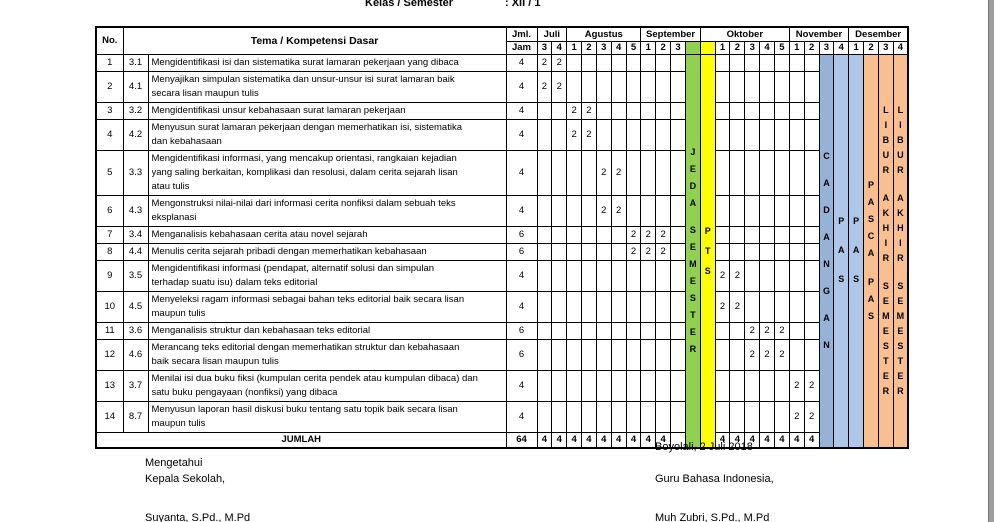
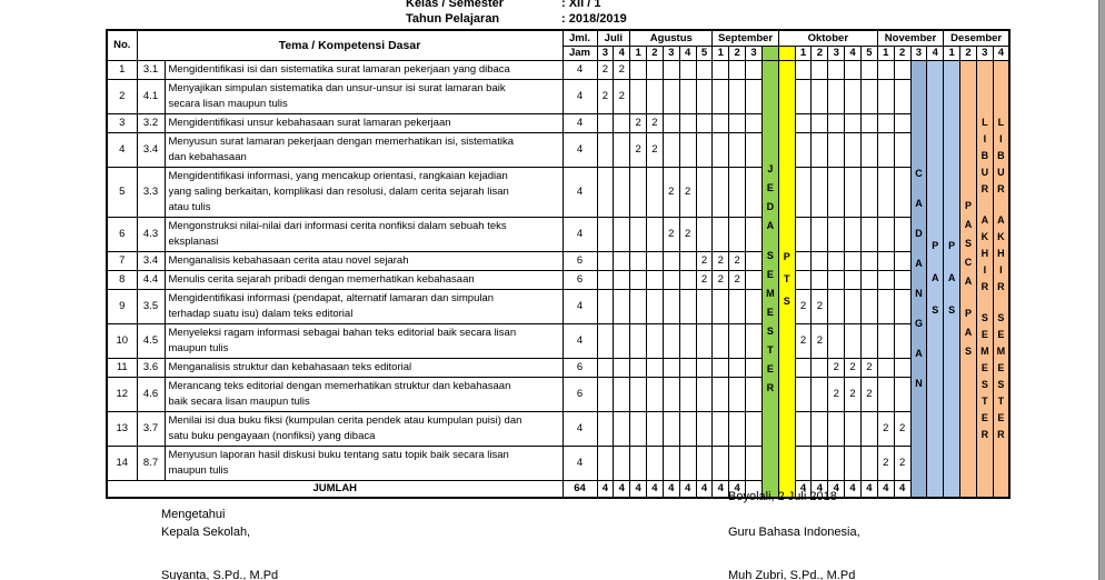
  Kelas / Semester : XII / 1
+ Tahun Pelajaran : 2018/2019
  No.	Tema / Kompetensi Dasar	Jml.	Juli	Agustus	September	Oktober	November	Desember
  Jam	3	4	1	2	3	4	5	1	2	3			1	2	3	4	5	1	2	3	4	1	2	3	4
  1	3.1	Mengidentifikasi isi dan sistematika surat lamaran pekerjaan yang dibaca	4	2	2									JEDASEMESTER	PTS								CADANGAN	PAS	PAS	PASCAPAS	LIBURAKHIRSEMESTER	LIBURAKHIRSEMESTER
  2	4.1	Menyajikan simpulan sistematika dan unsur-unsur isi surat lamaran baiksecara lisan maupun tulis	4	2	2
  3	3.2	Mengidentifikasi unsur kebahasaan surat lamaran pekerjaan	4			2	2
- 4	4.2	Menyusun surat lamaran pekerjaan dengan memerhatikan isi, sistematikadan kebahasaan	4			2	2
+ 4	3.4	Menyusun surat lamaran pekerjaan dengan memerhatikan isi, sistematikadan kebahasaan	4			2	2
  5	3.3	Mengidentifikasi informasi, yang mencakup orientasi, rangkaian kejadianyang saling berkaitan, komplikasi dan resolusi, dalam cerita sejarah lisanatau tulis	4					2	2
  6	4.3	Mengonstruksi nilai-nilai dari informasi cerita nonfiksi dalam sebuah tekseksplanasi	4					2	2
  7	3.4	Menganalisis kebahasaan cerita atau novel sejarah	6							2	2	2
  8	4.4	Menulis cerita sejarah pribadi dengan memerhatikan kebahasaan	6							2	2	2
- 9	3.5	Mengidentifikasi informasi (pendapat, alternatif solusi dan simpulanterhadap suatu isu) dalam teks editorial	4											2	2
+ 9	3.5	Mengidentifikasi informasi (pendapat, alternatif lamaran dan simpulanterhadap suatu isu) dalam teks editorial	4											2	2
  10	4.5	Menyeleksi ragam informasi sebagai bahan teks editorial baik secara lisanmaupun tulis	4											2	2
  11	3.6	Menganalisis struktur dan kebahasaan teks editorial	6													2	2	2
  12	4.6	Merancang teks editorial dengan memerhatikan struktur dan kebahasaanbaik secara lisan maupun tulis	6													2	2	2
- 13	3.7	Menilai isi dua buku fiksi (kumpulan cerita pendek atau kumpulan dibaca) dansatu buku pengayaan (nonfiksi) yang dibaca	4																2	2
+ 13	3.7	Menilai isi dua buku fiksi (kumpulan cerita pendek atau kumpulan puisi) dansatu buku pengayaan (nonfiksi) yang dibaca	4																2	2
  14	8.7	Menyusun laporan hasil diskusi buku tentang satu topik baik secara lisanmaupun tulis	4																2	2
  JUMLAH	64	4	4	4	4	4	4	4	4	4		4	4	4	4	4	4	4
  Boyolali, 2 Juli 2018
  Mengetahui
  Kepala Sekolah,
  Guru Bahasa Indonesia,
  Suyanta, S.Pd., M.Pd
  Muh Zubri, S.Pd., M.Pd
